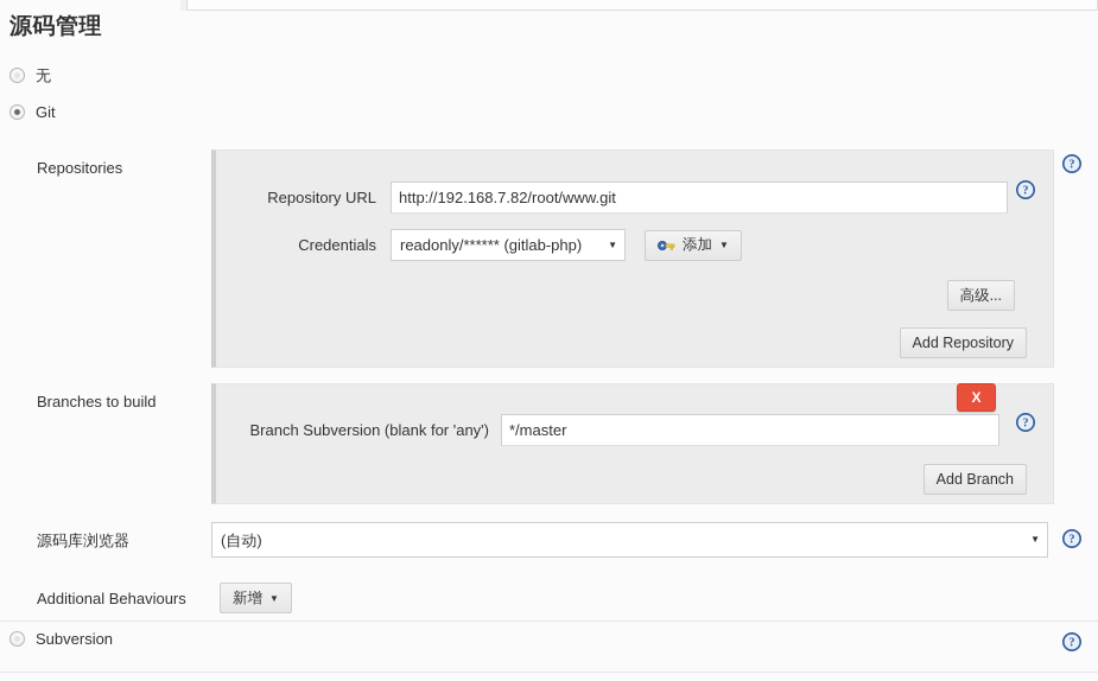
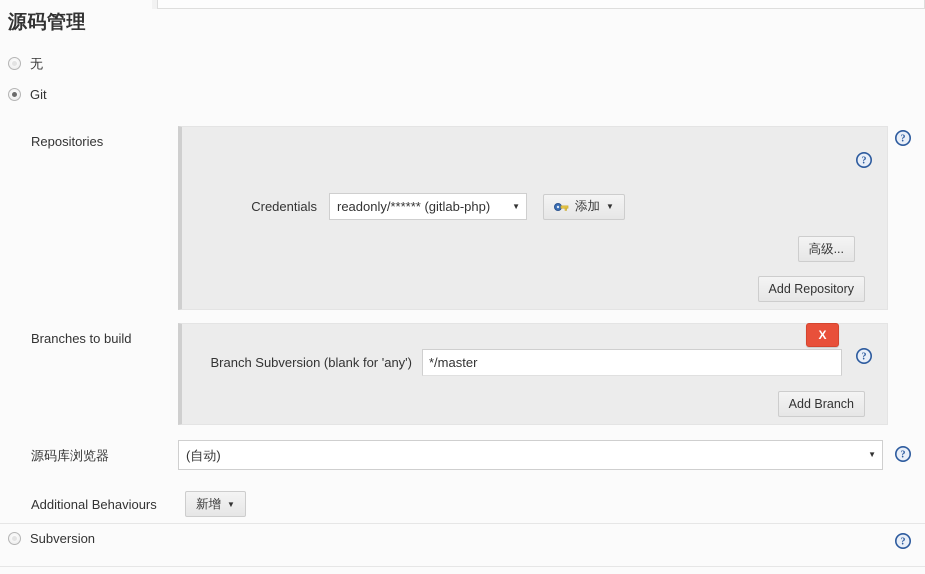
  源码管理
  无
  Git
  Repositories
- Repository URL
- http://192.168.7.82/root/www.git
  Credentials
  readonly/****** (gitlab-php)
  ▼
  添加
  ▼
  高级...
  Add Repository
  ?
  ?
  Branches to build
  Branch Subversion (blank for 'any')
  */master
  Add Branch
  X
  ?
  源码库浏览器
  (自动)
  ▼
  ?
  Additional Behaviours
  新增
  ▼
  Subversion
  ?
